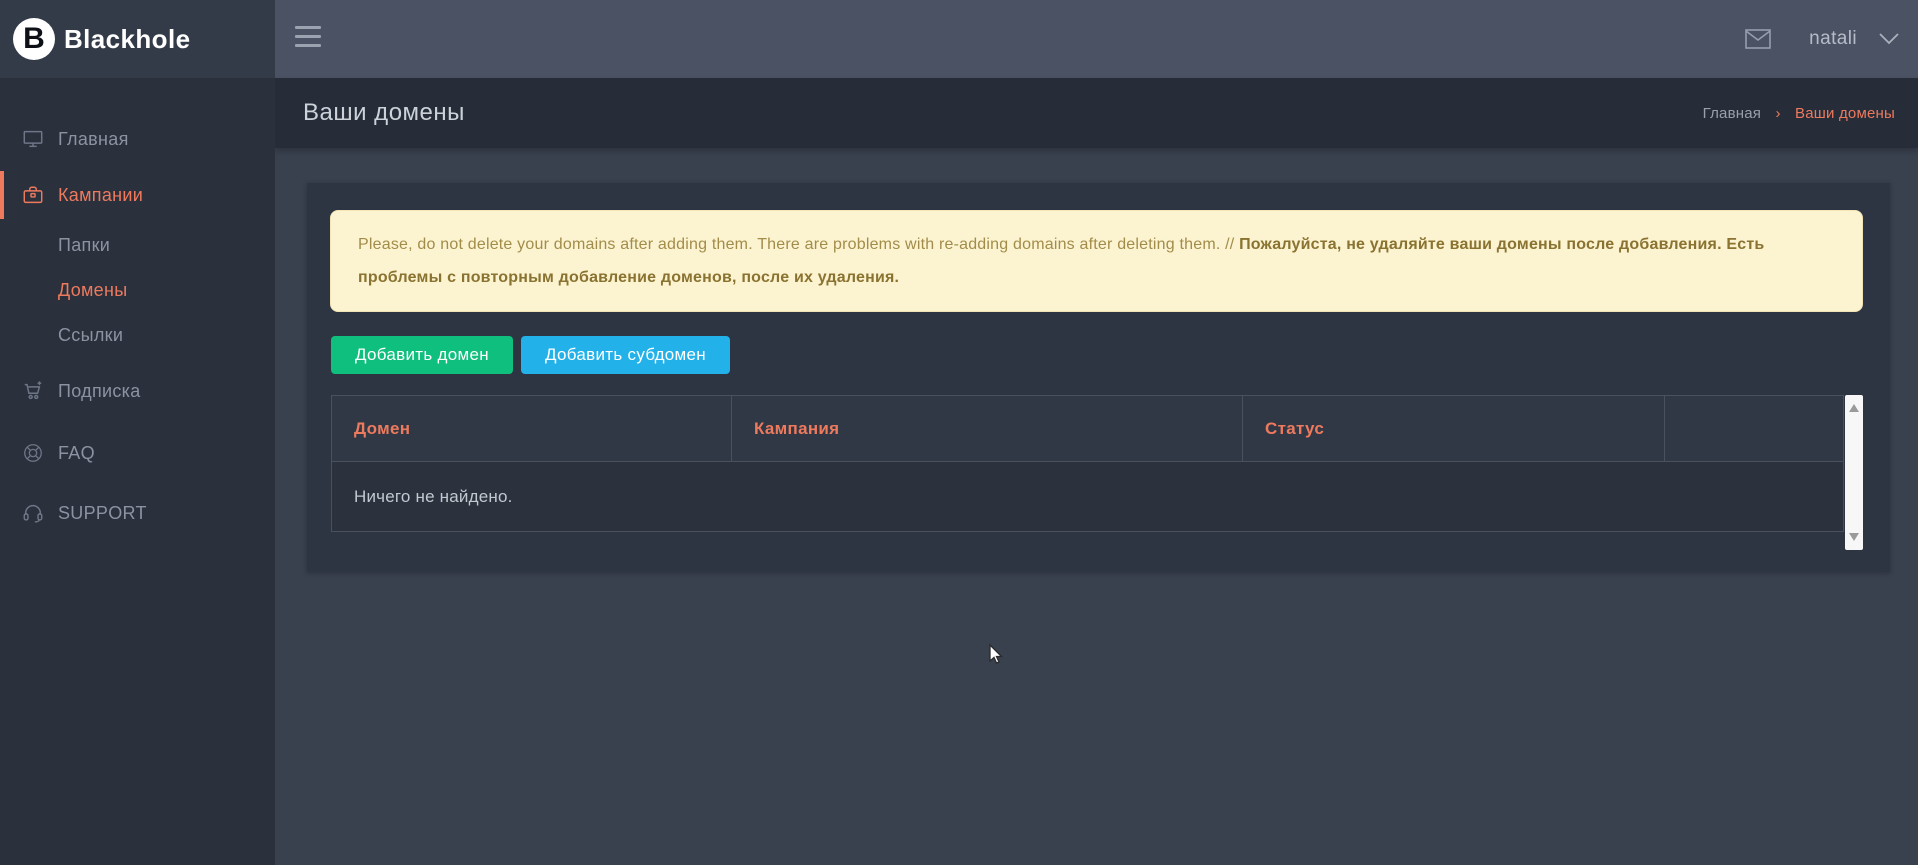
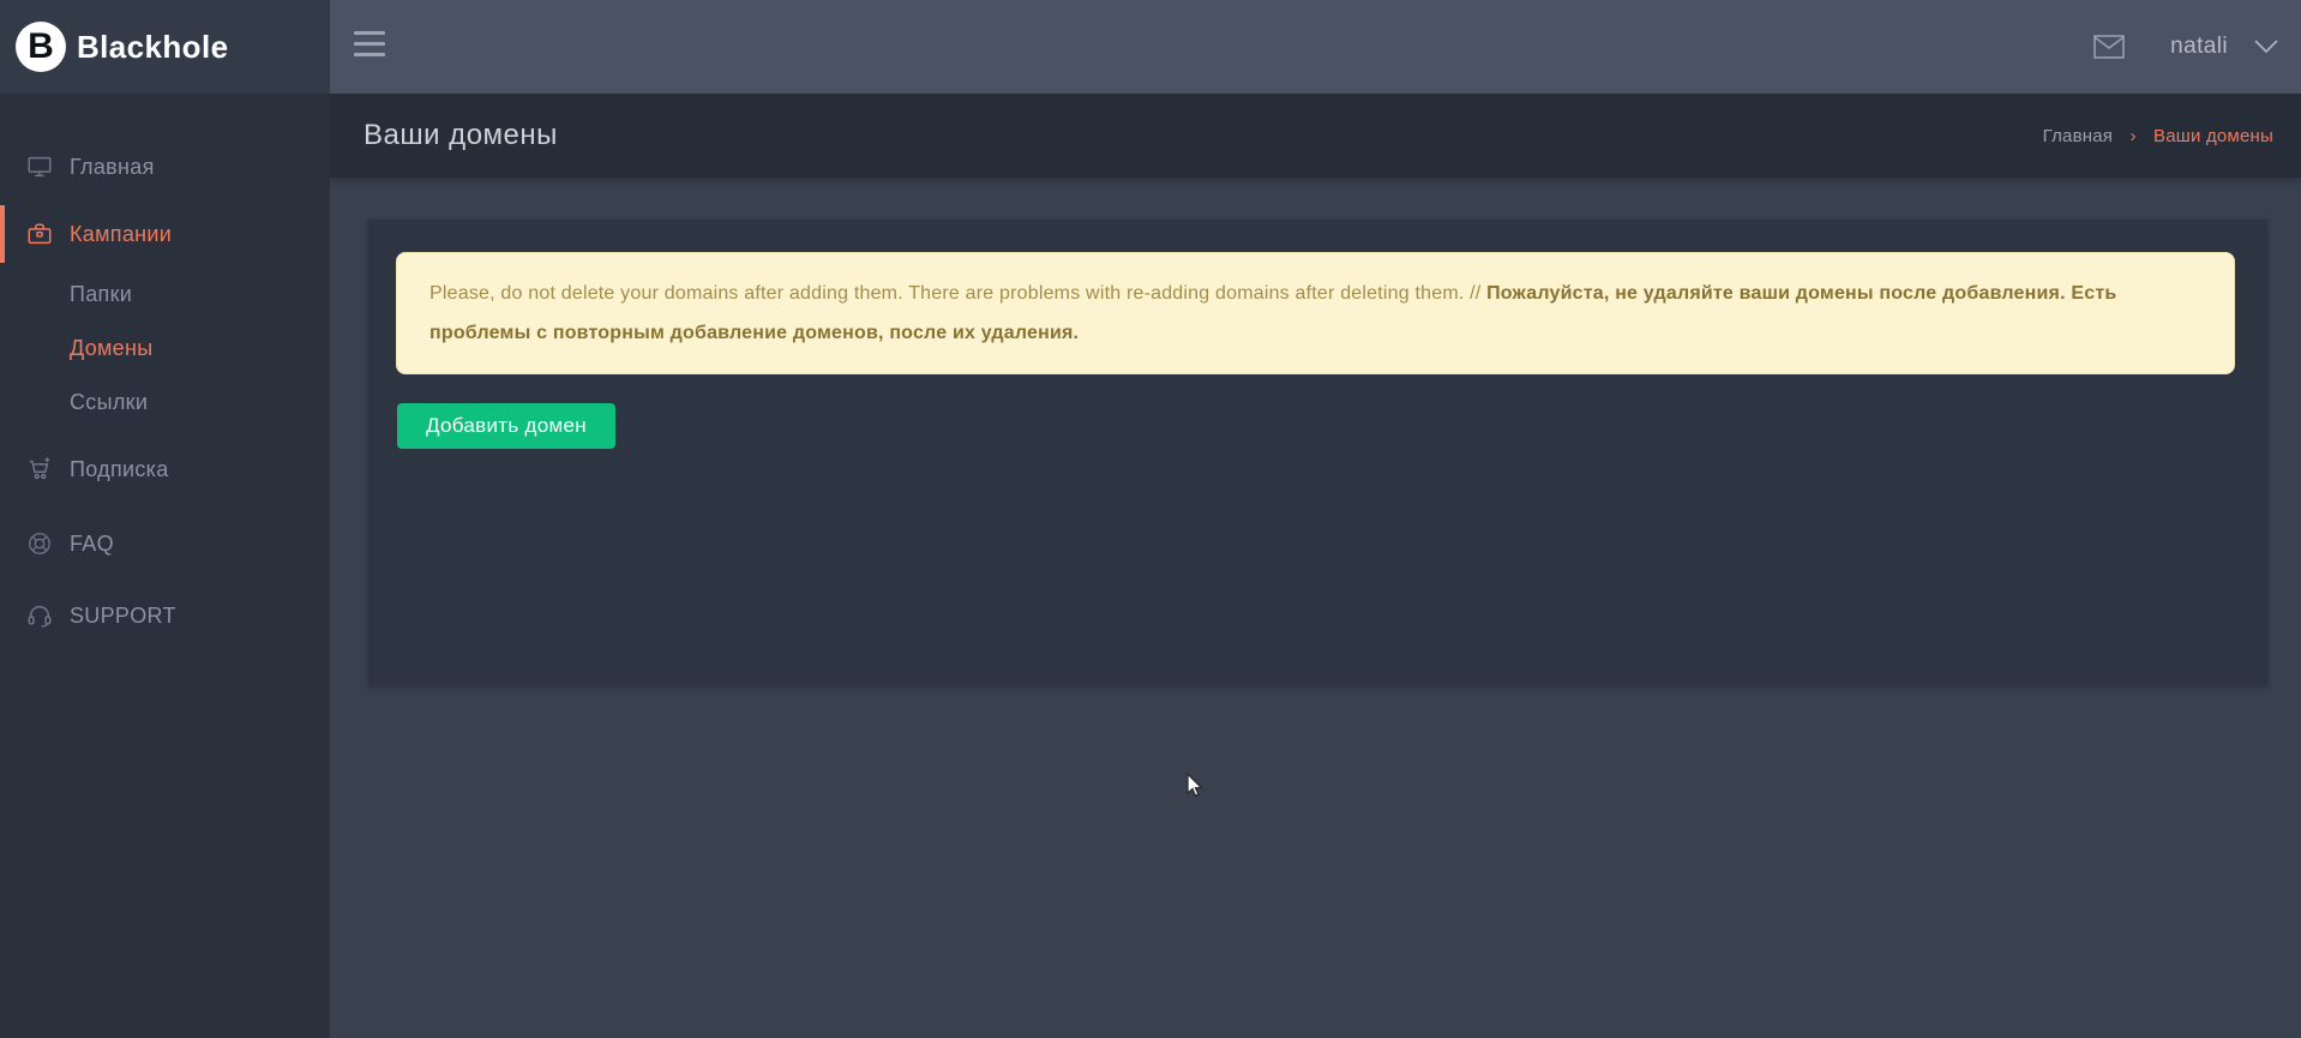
  B
  Blackhole
  Главная
  Кампании
  Папки
  Домены
  Ссылки
  Подписка
  FAQ
  SUPPORT
  natali
  Ваши домены
  Главная › Ваши домены
  Please, do not delete your domains after adding them. There are problems with re-adding domains after deleting them. // Пожалуйста, не удаляйте ваши домены после добавления. Есть проблемы с повторным добавление доменов, после их удаления.
  Добавить домен
- Добавить субдомен
- Домен	Кампания	Статус
- Ничего не найдено.
